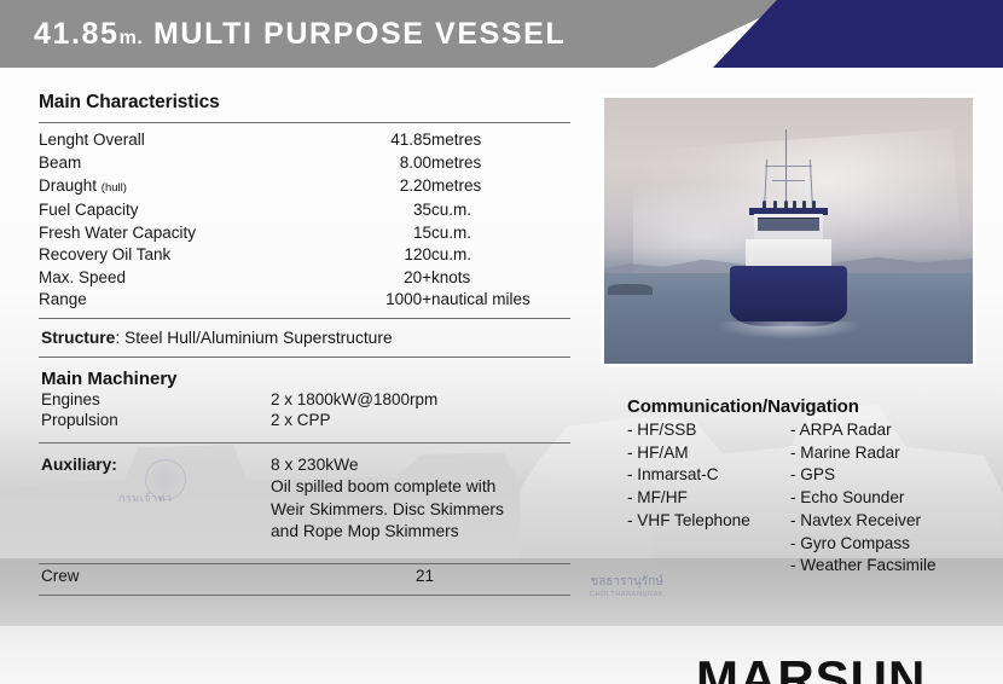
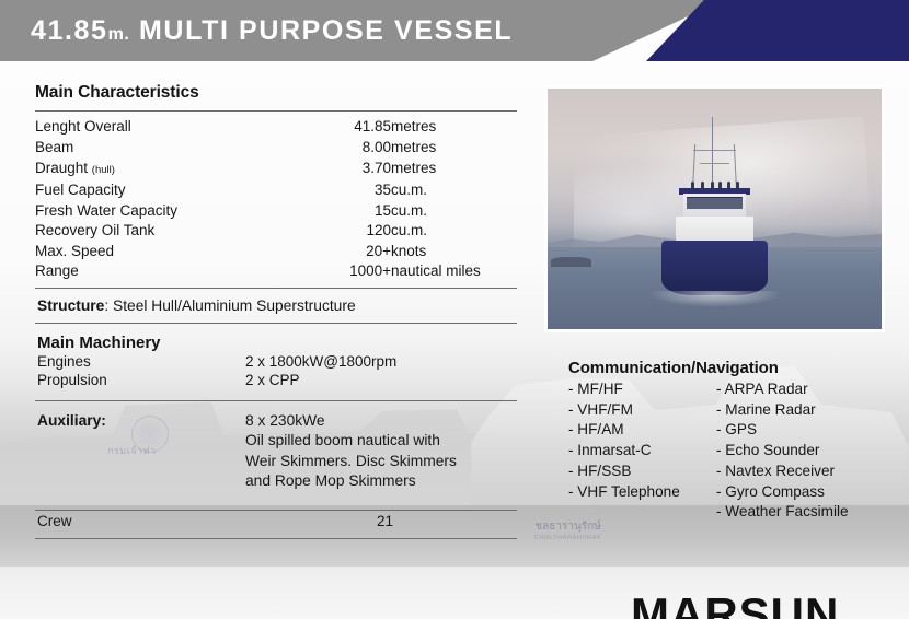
  กรมเจ้าท่า
  ชลธารานุรักษ์
  41.85m. MULTI PURPOSE VESSEL
  Main Characteristics
  Lenght Overall	41.85	metres
  Beam	8.00	metres
- Draught (hull)	2.20	metres
+ Draught (hull)	3.70	metres
  Fuel Capacity	35	cu.m.
  Fresh Water Capacity	15	cu.m.
  Recovery Oil Tank	120	cu.m.
  Max. Speed	20+	knots
  Range	1000+	nautical miles
  Structure: Steel Hull/Aluminium Superstructure
  Main Machinery
  Engines
  2 x 1800kW@1800rpm
  Propulsion
  2 x CPP
  Auxiliary:
  8 x 230kWe
- Oil spilled boom complete with
+ Oil spilled boom nautical with
  Weir Skimmers. Disc Skimmers
  and Rope Mop Skimmers
  Crew
  21
  Communication/Navigation
- - HF/SSB
+ - MF/HF
+ - VHF/FM
  - HF/AM
  - Inmarsat-C
- - MF/HF
+ - HF/SSB
  - VHF Telephone
  - ARPA Radar
  - Marine Radar
  - GPS
  - Echo Sounder
  - Navtex Receiver
  - Gyro Compass
  - Weather Facsimile
  MARSUN
